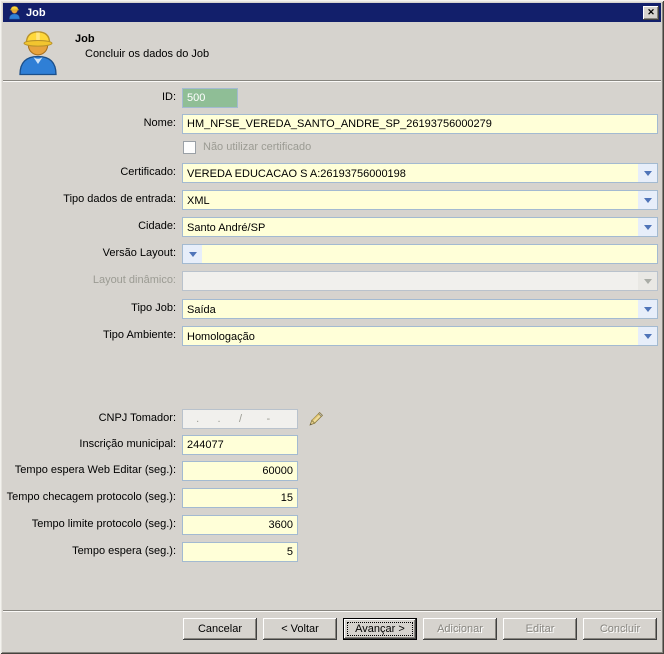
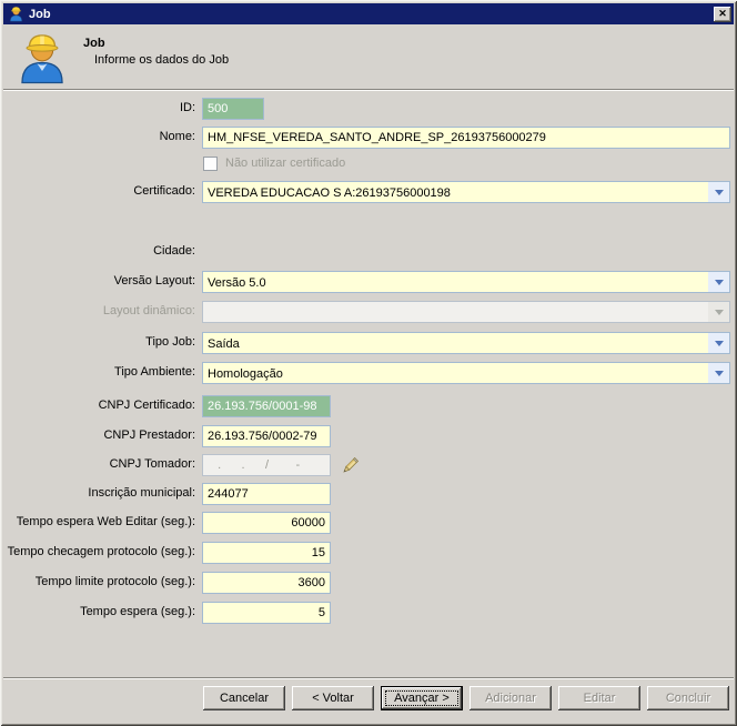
  Job
  ✕
  Job
- Concluir os dados do Job
+ Informe os dados do Job
  ID:
  500
  Nome:
  HM_NFSE_VEREDA_SANTO_ANDRE_SP_26193756000279
  Não utilizar certificado
  Certificado:
  VEREDA EDUCACAO S A:26193756000198
- Tipo dados de entrada:
- XML
  Cidade:
- Santo André/SP
  Versão Layout:
+ Versão 5.0
  Layout dinâmico:
  Tipo Job:
  Saída
  Tipo Ambiente:
  Homologação
+ CNPJ Certificado:
+ 26.193.756/0001-98
+ CNPJ Prestador:
+ 26.193.756/0002-79
  CNPJ Tomador:
  . . / -
  Inscrição municipal:
  244077
  Tempo espera Web Editar (seg.):
  60000
  Tempo checagem protocolo (seg.):
  15
  Tempo limite protocolo (seg.):
  3600
  Tempo espera (seg.):
  5
  Cancelar
  < Voltar
  Avançar >
  Adicionar
  Editar
  Concluir
